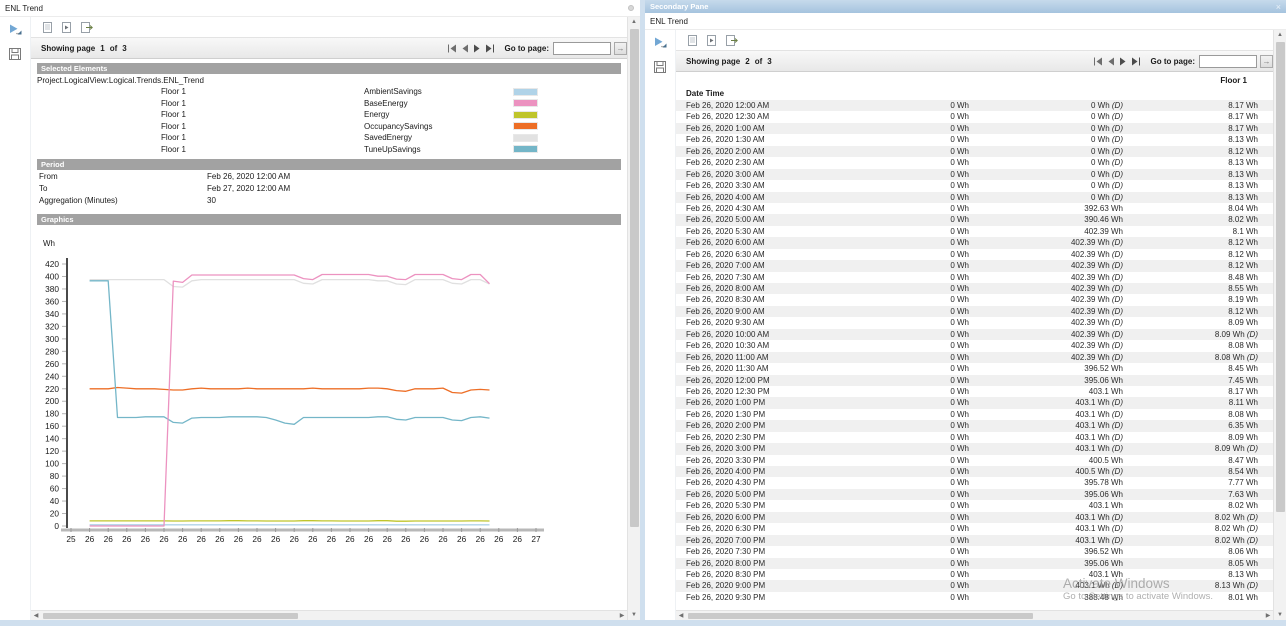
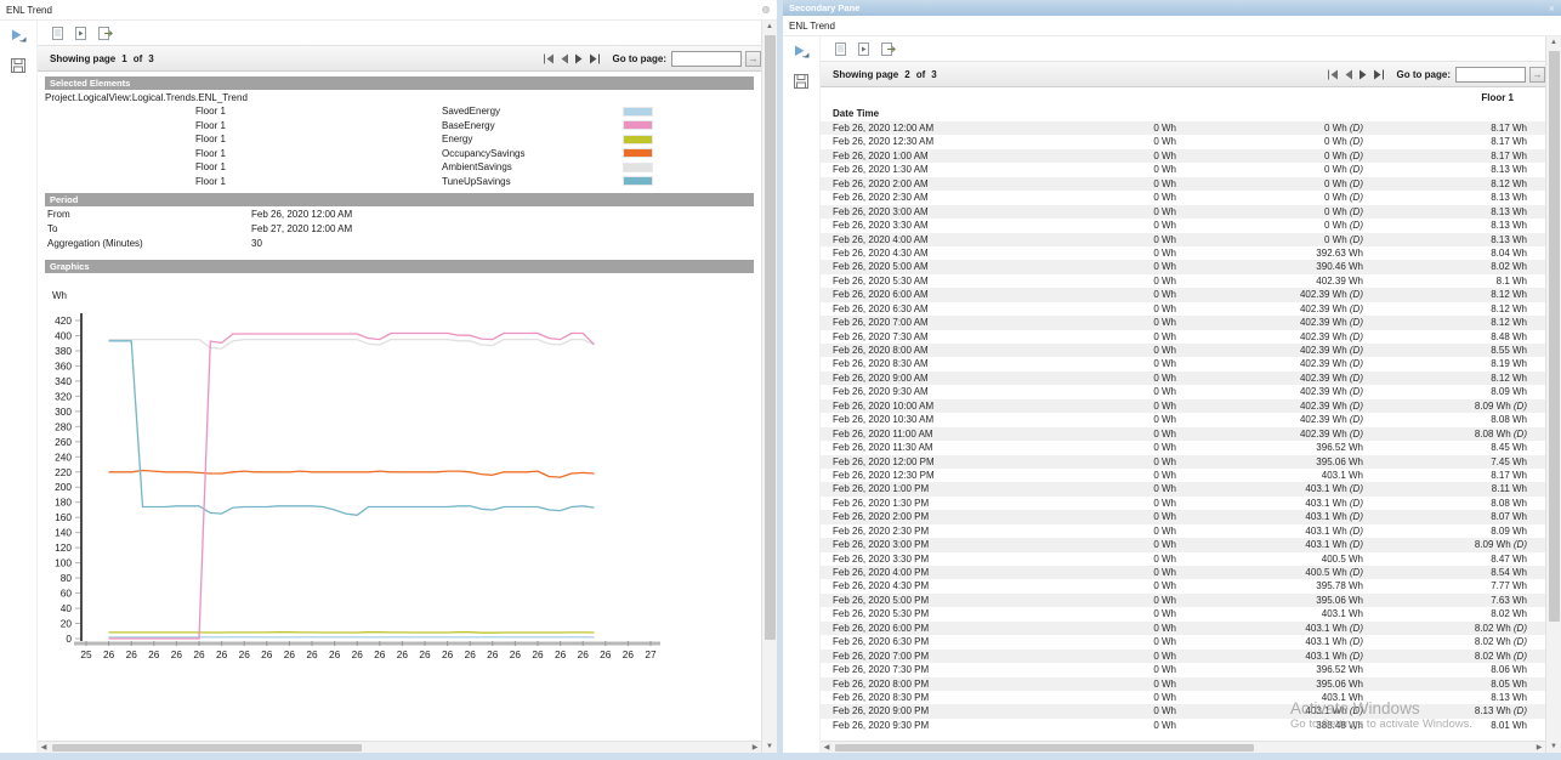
  ENL Trend
  Showing page
  1
  of
  3
  Go to page:
  →
  Selected Elements
  Project.LogicalView:Logical.Trends.ENL_Trend
  Floor 1
- AmbientSavings
+ SavedEnergy
  Floor 1
  BaseEnergy
  Floor 1
  Energy
  Floor 1
  OccupancySavings
  Floor 1
- SavedEnergy
+ AmbientSavings
  Floor 1
  TuneUpSavings
  Period
  From
  Feb 26, 2020 12:00 AM
  To
  Feb 27, 2020 12:00 AM
  Aggregation (Minutes)
  30
  Graphics
  Wh
  0
  20
  40
  60
  80
  100
  120
  140
  160
  180
  200
  220
  240
  260
  280
  300
  320
  340
  360
  380
  400
  420
  25
  26
  26
  26
  26
  26
  26
  26
  26
  26
  26
  26
  26
  26
  26
  26
  26
  26
  26
  26
  26
  26
  26
  26
  26
  27
  Secondary Pane
  ×
  ENL Trend
  Showing page
  2
  of
  3
  Go to page:
  →
  Floor 1
  Date Time
  Feb 26, 2020 12:00 AM
  0 Wh
  0 Wh (D)
  8.17 Wh
  Feb 26, 2020 12:30 AM
  0 Wh
  0 Wh (D)
  8.17 Wh
  Feb 26, 2020 1:00 AM
  0 Wh
  0 Wh (D)
  8.17 Wh
  Feb 26, 2020 1:30 AM
  0 Wh
  0 Wh (D)
  8.13 Wh
  Feb 26, 2020 2:00 AM
  0 Wh
  0 Wh (D)
  8.12 Wh
  Feb 26, 2020 2:30 AM
  0 Wh
  0 Wh (D)
  8.13 Wh
  Feb 26, 2020 3:00 AM
  0 Wh
  0 Wh (D)
  8.13 Wh
  Feb 26, 2020 3:30 AM
  0 Wh
  0 Wh (D)
  8.13 Wh
  Feb 26, 2020 4:00 AM
  0 Wh
  0 Wh (D)
  8.13 Wh
  Feb 26, 2020 4:30 AM
  0 Wh
  392.63 Wh
  8.04 Wh
  Feb 26, 2020 5:00 AM
  0 Wh
  390.46 Wh
  8.02 Wh
  Feb 26, 2020 5:30 AM
  0 Wh
  402.39 Wh
  8.1 Wh
  Feb 26, 2020 6:00 AM
  0 Wh
  402.39 Wh (D)
  8.12 Wh
  Feb 26, 2020 6:30 AM
  0 Wh
  402.39 Wh (D)
  8.12 Wh
  Feb 26, 2020 7:00 AM
  0 Wh
  402.39 Wh (D)
  8.12 Wh
  Feb 26, 2020 7:30 AM
  0 Wh
  402.39 Wh (D)
  8.48 Wh
  Feb 26, 2020 8:00 AM
  0 Wh
  402.39 Wh (D)
  8.55 Wh
  Feb 26, 2020 8:30 AM
  0 Wh
  402.39 Wh (D)
  8.19 Wh
  Feb 26, 2020 9:00 AM
  0 Wh
  402.39 Wh (D)
  8.12 Wh
  Feb 26, 2020 9:30 AM
  0 Wh
  402.39 Wh (D)
  8.09 Wh
  Feb 26, 2020 10:00 AM
  0 Wh
  402.39 Wh (D)
  8.09 Wh (D)
  Feb 26, 2020 10:30 AM
  0 Wh
  402.39 Wh (D)
  8.08 Wh
  Feb 26, 2020 11:00 AM
  0 Wh
  402.39 Wh (D)
  8.08 Wh (D)
  Feb 26, 2020 11:30 AM
  0 Wh
  396.52 Wh
  8.45 Wh
  Feb 26, 2020 12:00 PM
  0 Wh
  395.06 Wh
  7.45 Wh
  Feb 26, 2020 12:30 PM
  0 Wh
  403.1 Wh
  8.17 Wh
  Feb 26, 2020 1:00 PM
  0 Wh
  403.1 Wh (D)
  8.11 Wh
  Feb 26, 2020 1:30 PM
  0 Wh
  403.1 Wh (D)
  8.08 Wh
  Feb 26, 2020 2:00 PM
  0 Wh
  403.1 Wh (D)
- 6.35 Wh
+ 8.07 Wh
  Feb 26, 2020 2:30 PM
  0 Wh
  403.1 Wh (D)
  8.09 Wh
  Feb 26, 2020 3:00 PM
  0 Wh
  403.1 Wh (D)
  8.09 Wh (D)
  Feb 26, 2020 3:30 PM
  0 Wh
  400.5 Wh
  8.47 Wh
  Feb 26, 2020 4:00 PM
  0 Wh
  400.5 Wh (D)
  8.54 Wh
  Feb 26, 2020 4:30 PM
  0 Wh
  395.78 Wh
  7.77 Wh
  Feb 26, 2020 5:00 PM
  0 Wh
  395.06 Wh
  7.63 Wh
  Feb 26, 2020 5:30 PM
  0 Wh
  403.1 Wh
  8.02 Wh
  Feb 26, 2020 6:00 PM
  0 Wh
  403.1 Wh (D)
  8.02 Wh (D)
  Feb 26, 2020 6:30 PM
  0 Wh
  403.1 Wh (D)
  8.02 Wh (D)
  Feb 26, 2020 7:00 PM
  0 Wh
  403.1 Wh (D)
  8.02 Wh (D)
  Feb 26, 2020 7:30 PM
  0 Wh
  396.52 Wh
  8.06 Wh
  Feb 26, 2020 8:00 PM
  0 Wh
  395.06 Wh
  8.05 Wh
  Feb 26, 2020 8:30 PM
  0 Wh
  403.1 Wh
  8.13 Wh
  Feb 26, 2020 9:00 PM
  0 Wh
  403.1 Wh (D)
  8.13 Wh (D)
  Feb 26, 2020 9:30 PM
  0 Wh
  388.48 Wh
  8.01 Wh
  Activate Windows
  Go to Settings to activate Windows.
